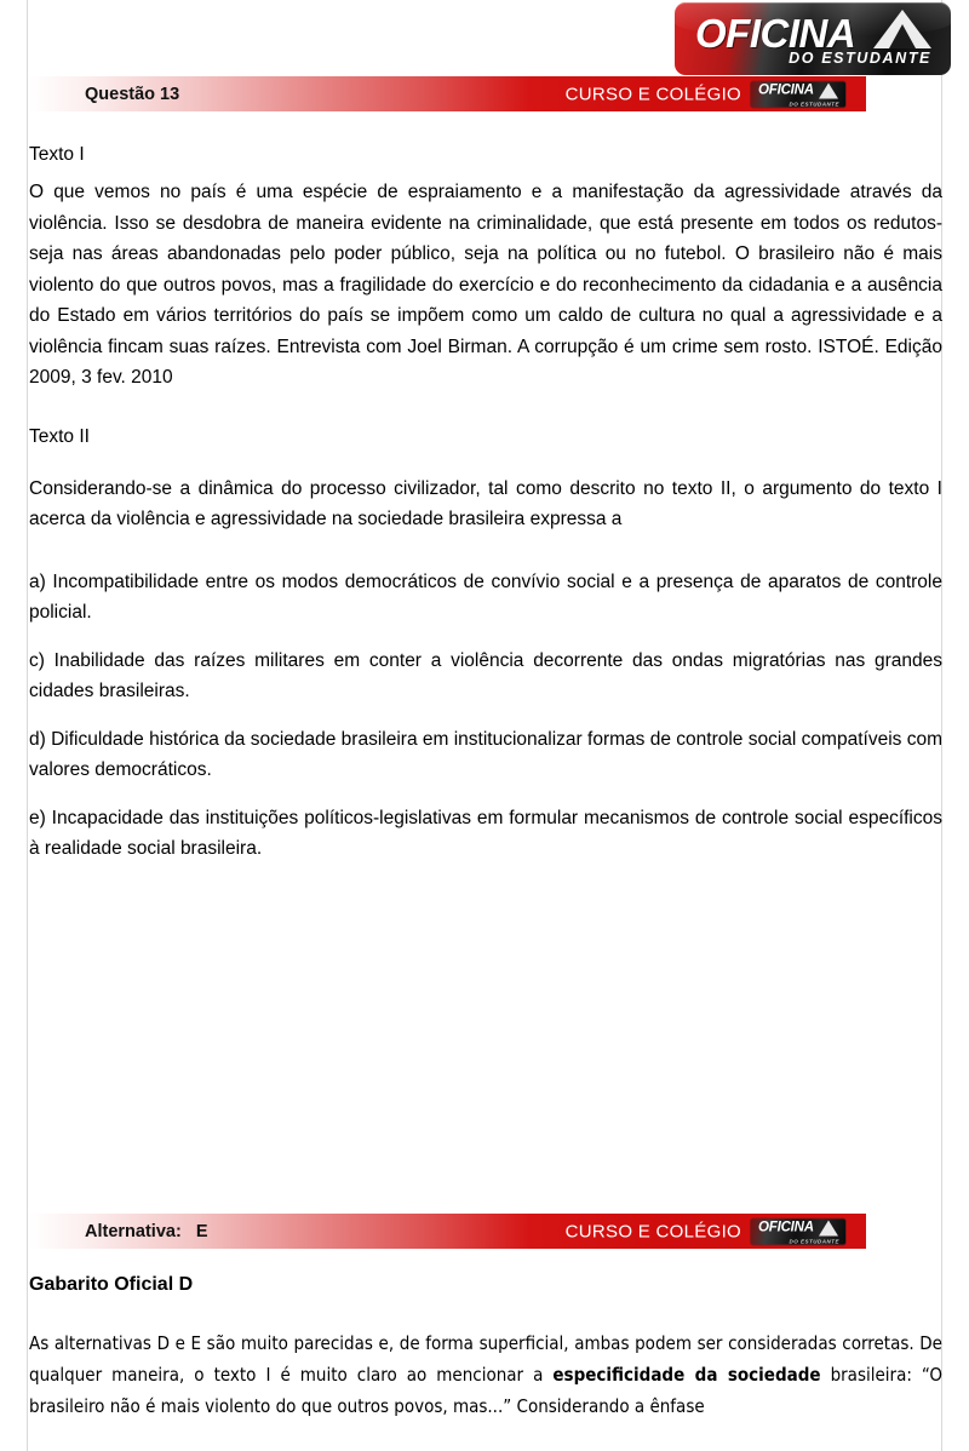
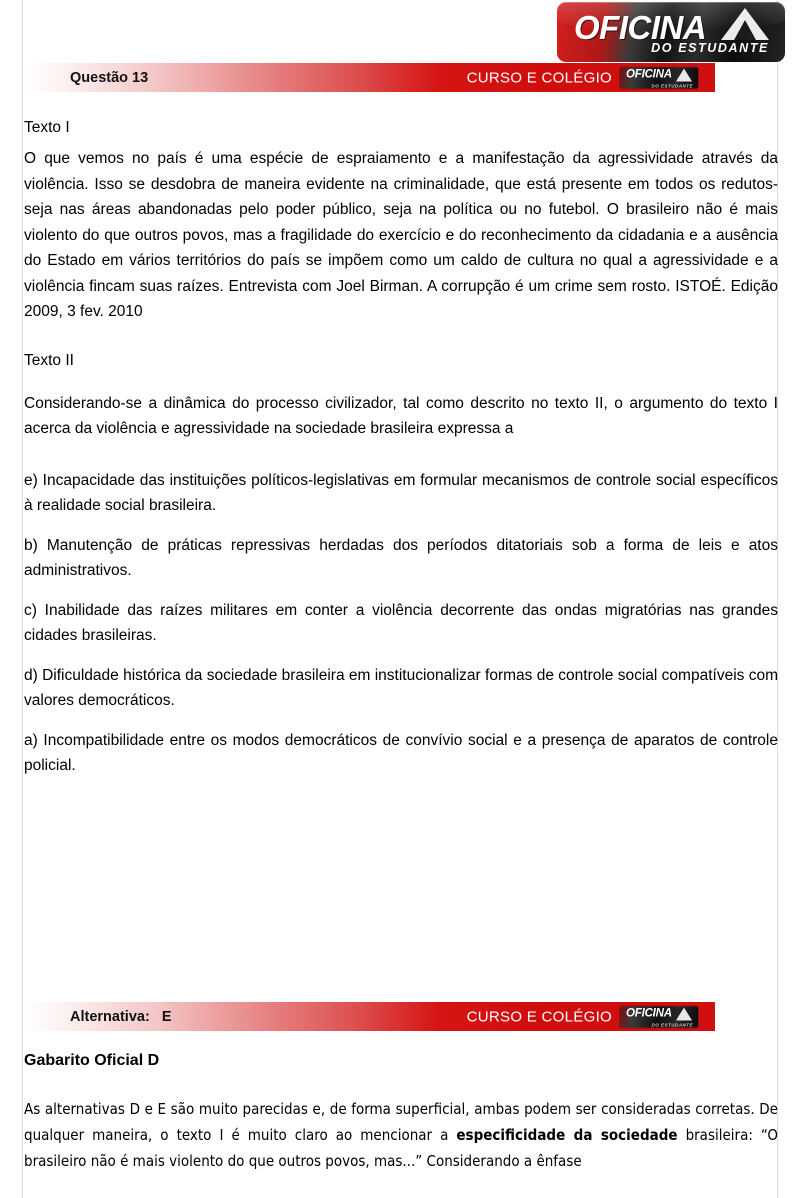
  OFICINA
  DO ESTUDANTE
  Questão 13
  CURSO E COLÉGIO
  OFICINA
  Texto I
  O que vemos no país é uma espécie de espraiamento e a manifestação da agressividade através da violência. Isso se desdobra de maneira evidente na criminalidade, que está presente em todos os redutos- seja nas áreas abandonadas pelo poder público, seja na política ou no futebol. O brasileiro não é mais violento do que outros povos, mas a fragilidade do exercício e do reconhecimento da cidadania e a ausência do Estado em vários territórios do país se impõem como um caldo de cultura no qual a agressividade e a violência fincam suas raízes. Entrevista com Joel Birman. A corrupção é um crime sem rosto. ISTOÉ. Edição 2009, 3 fev. 2010
  Texto II
  Considerando-se a dinâmica do processo civilizador, tal como descrito no texto II, o argumento do texto I acerca da violência e agressividade na sociedade brasileira expressa a
- a) Incompatibilidade entre os modos democráticos de convívio social e a presença de aparatos de controle policial.
+ e) Incapacidade das instituições políticos-legislativas em formular mecanismos de controle social específicos à realidade social brasileira.
+ b) Manutenção de práticas repressivas herdadas dos períodos ditatoriais sob a forma de leis e atos administrativos.
  c) Inabilidade das raízes militares em conter a violência decorrente das ondas migratórias nas grandes cidades brasileiras.
  d) Dificuldade histórica da sociedade brasileira em institucionalizar formas de controle social compatíveis com valores democráticos.
- e) Incapacidade das instituições políticos-legislativas em formular mecanismos de controle social específicos à realidade social brasileira.
+ a) Incompatibilidade entre os modos democráticos de convívio social e a presença de aparatos de controle policial.
  Alternativa: E
  CURSO E COLÉGIO
  OFICINA
  Gabarito Oficial D
  As alternativas D e E são muito parecidas e, de forma superficial, ambas podem ser consideradas corretas. De qualquer maneira, o texto I é muito claro ao mencionar a especificidade da sociedade brasileira: “O brasileiro não é mais violento do que outros povos, mas...” Considerando a ênfase
